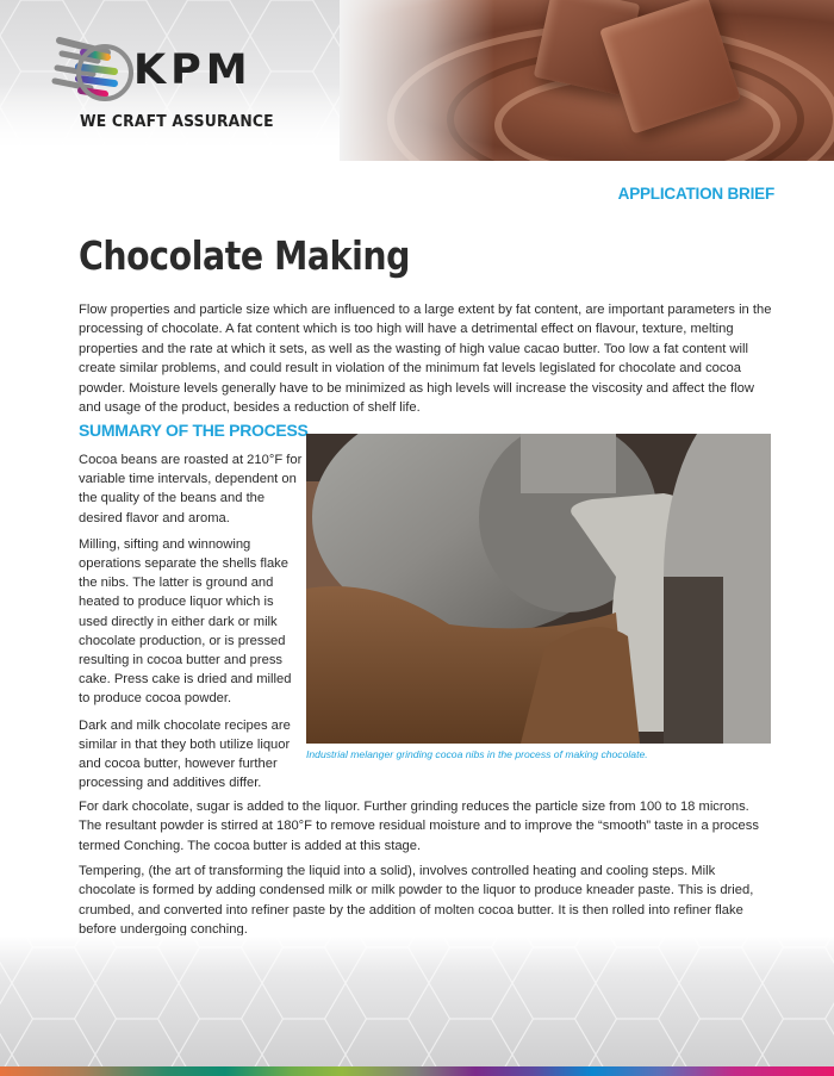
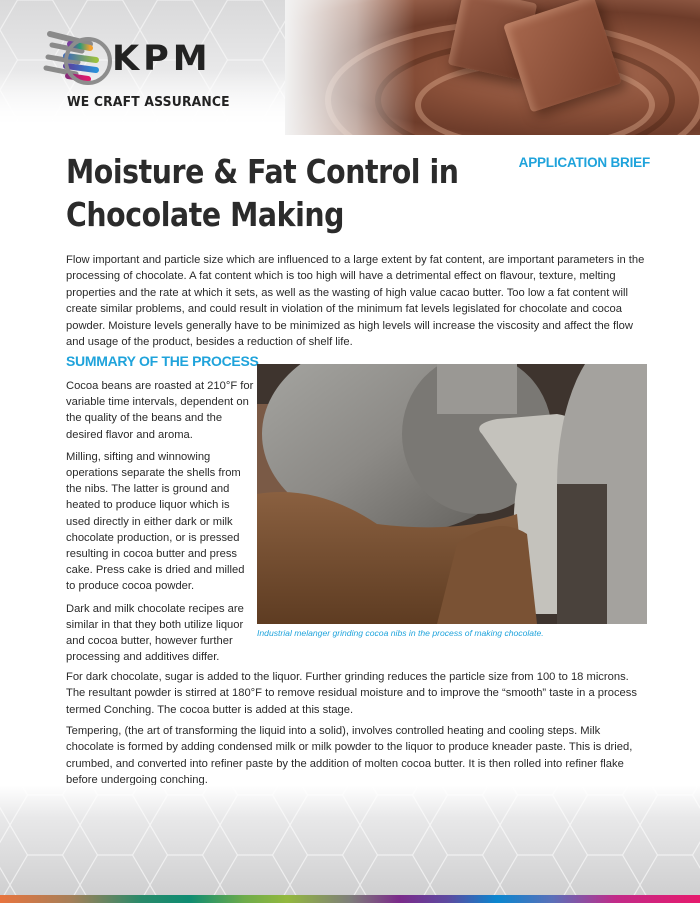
  KPM
  WE CRAFT ASSURANCE
+ Moisture & Fat Control in
  Chocolate Making
  APPLICATION BRIEF
- Flow properties and particle size which are influenced to a large extent by fat content, are important parameters in the processing of chocolate. A fat content which is too high will have a detrimental effect on flavour, texture, melting properties and the rate at which it sets, as well as the wasting of high value cacao butter. Too low a fat content will create similar problems, and could result in violation of the minimum fat levels legislated for chocolate and cocoa powder. Moisture levels generally have to be minimized as high levels will increase the viscosity and affect the flow and usage of the product, besides a reduction of shelf life.
+ Flow important and particle size which are influenced to a large extent by fat content, are important parameters in the processing of chocolate. A fat content which is too high will have a detrimental effect on flavour, texture, melting properties and the rate at which it sets, as well as the wasting of high value cacao butter. Too low a fat content will create similar problems, and could result in violation of the minimum fat levels legislated for chocolate and cocoa powder. Moisture levels generally have to be minimized as high levels will increase the viscosity and affect the flow and usage of the product, besides a reduction of shelf life.
  SUMMARY OF THE PROCESS
  Cocoa beans are roasted at 210°F for variable time intervals, dependent on the quality of the beans and the desired flavor and aroma.
- Milling, sifting and winnowing operations separate the shells flake the nibs. The latter is ground and heated to produce liquor which is used directly in either dark or milk chocolate production, or is pressed resulting in cocoa butter and press cake. Press cake is dried and milled to produce cocoa powder.
+ Milling, sifting and winnowing operations separate the shells from the nibs. The latter is ground and heated to produce liquor which is used directly in either dark or milk chocolate production, or is pressed resulting in cocoa butter and press cake. Press cake is dried and milled to produce cocoa powder.
  Dark and milk chocolate recipes are similar in that they both utilize liquor and cocoa butter, however further processing and additives differ.
  Industrial melanger grinding cocoa nibs in the process of making chocolate.
  For dark chocolate, sugar is added to the liquor. Further grinding reduces the particle size from 100 to 18 microns. The resultant powder is stirred at 180°F to remove residual moisture and to improve the “smooth” taste in a process termed Conching. The cocoa butter is added at this stage.
  Tempering, (the art of transforming the liquid into a solid), involves controlled heating and cooling steps. Milk chocolate is formed by adding condensed milk or milk powder to the liquor to produce kneader paste. This is dried, crumbed, and converted into refiner paste by the addition of molten cocoa butter. It is then rolled into refiner flake before undergoing conching.
